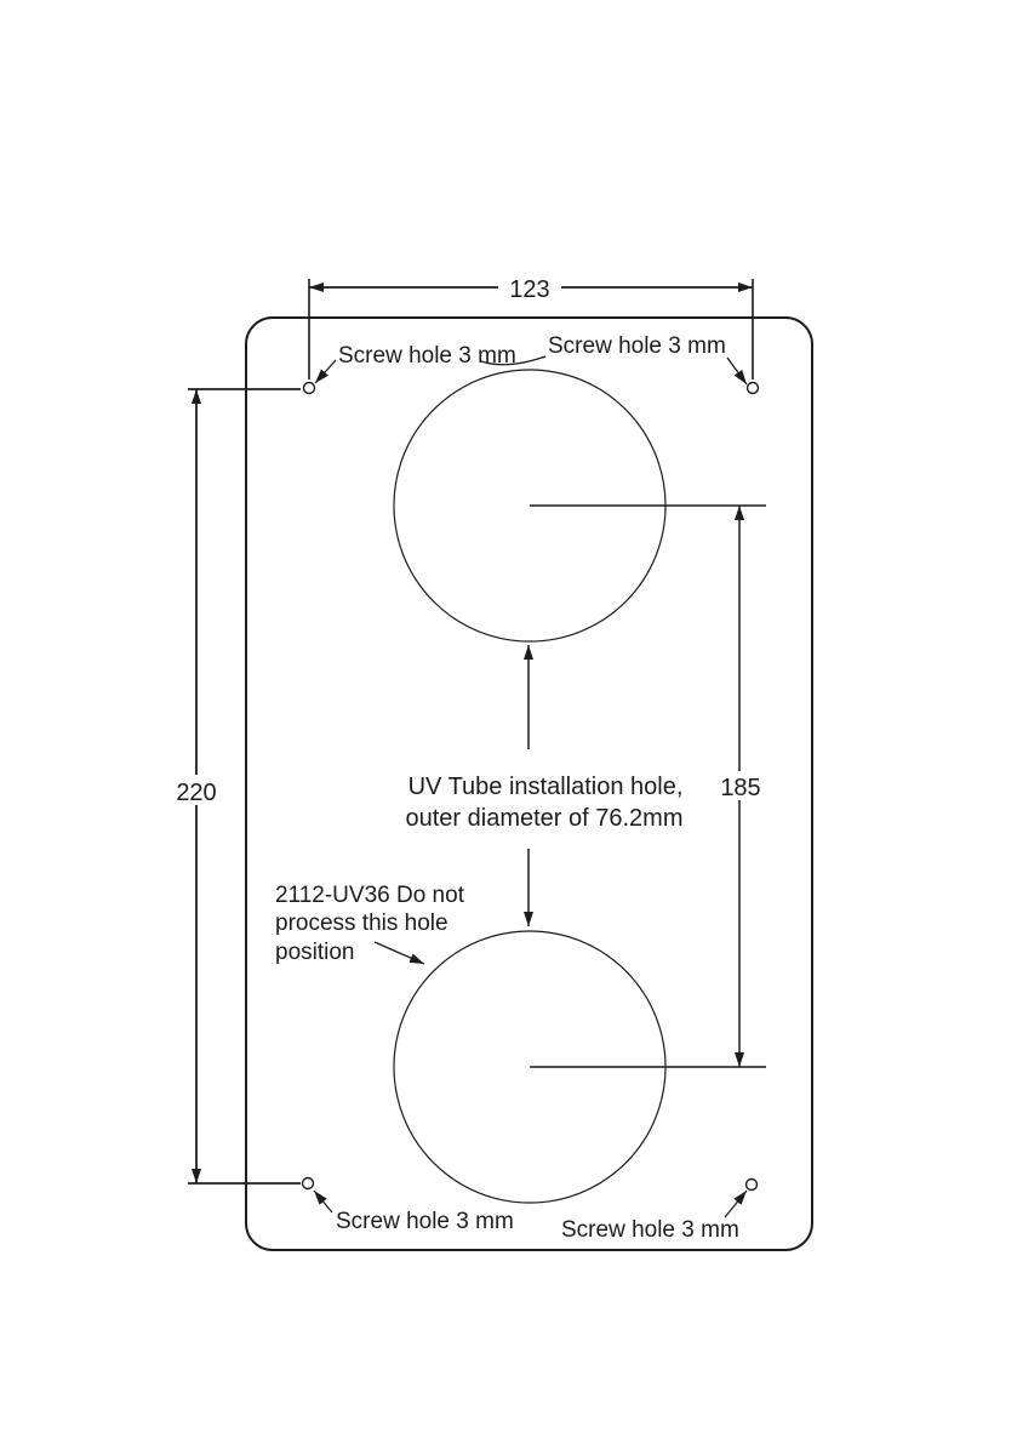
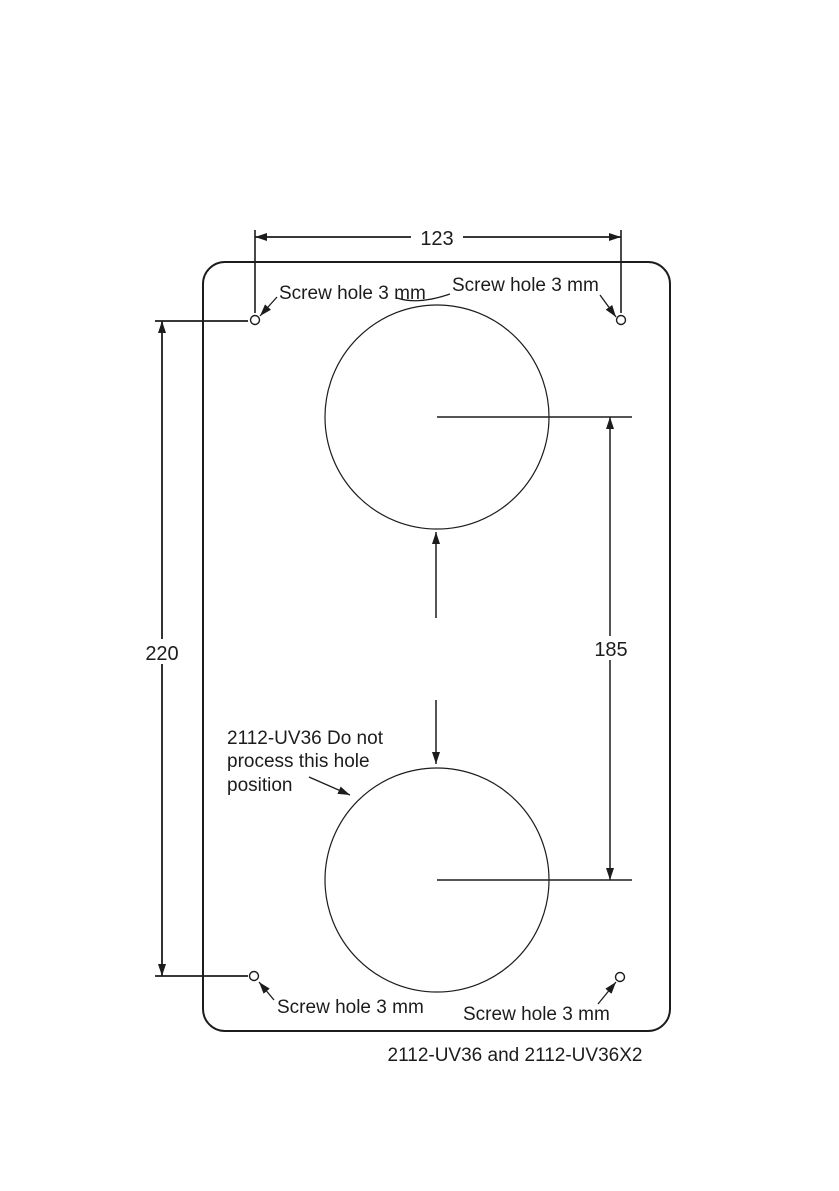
  123
  220
  185
  Screw hole 3 mm
  Screw hole 3 mm
  Screw hole 3 mm
  Screw hole 3 mm
- UV Tube installation hole,
- outer diameter of 76.2mm
  2112-UV36 Do not
  process this hole
  position
+ 2112-UV36 and 2112-UV36X2
